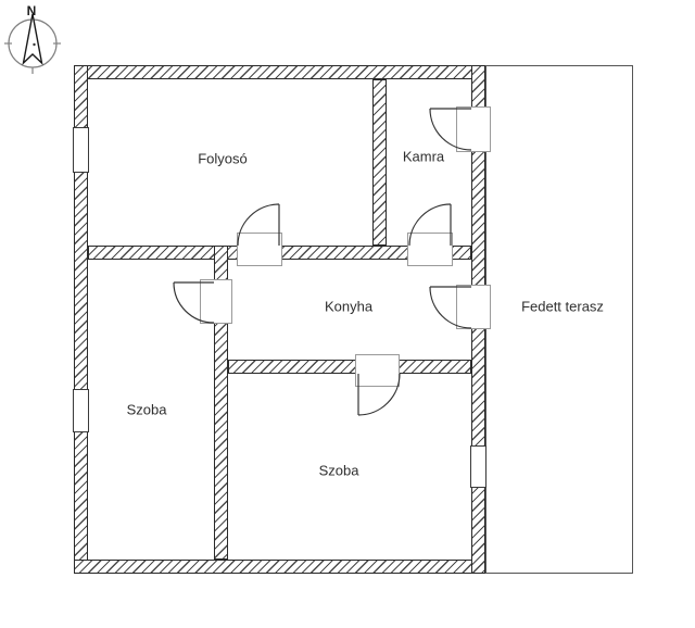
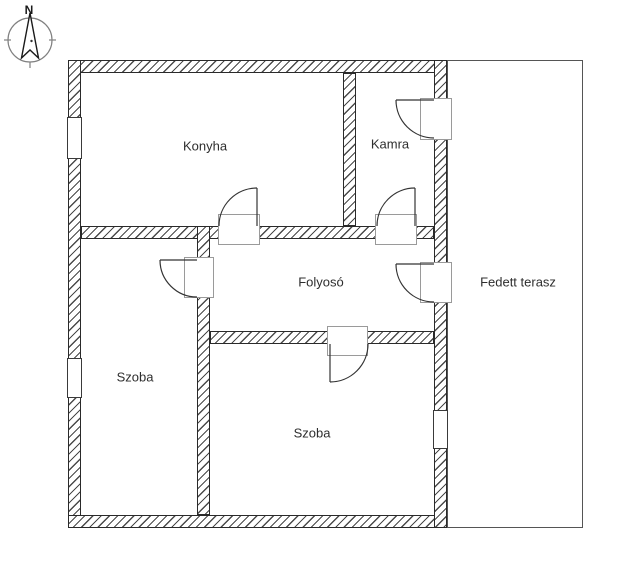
  N
- Folyosó
+ Konyha
  Kamra
- Konyha
+ Folyosó
  Szoba
  Szoba
  Fedett terasz
